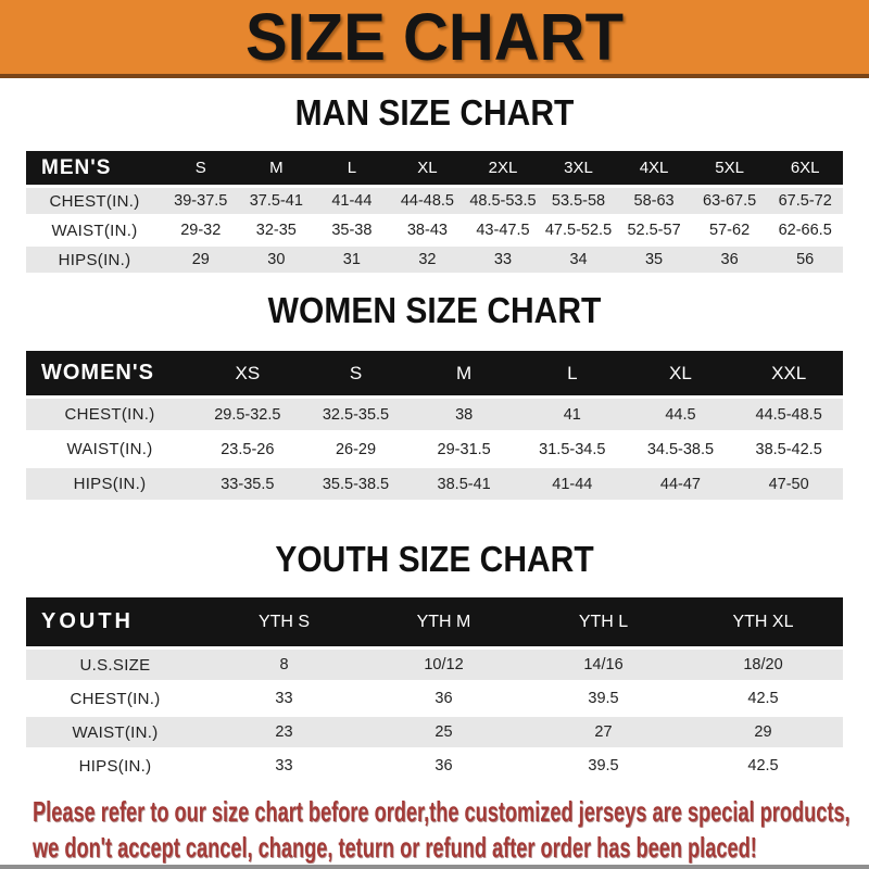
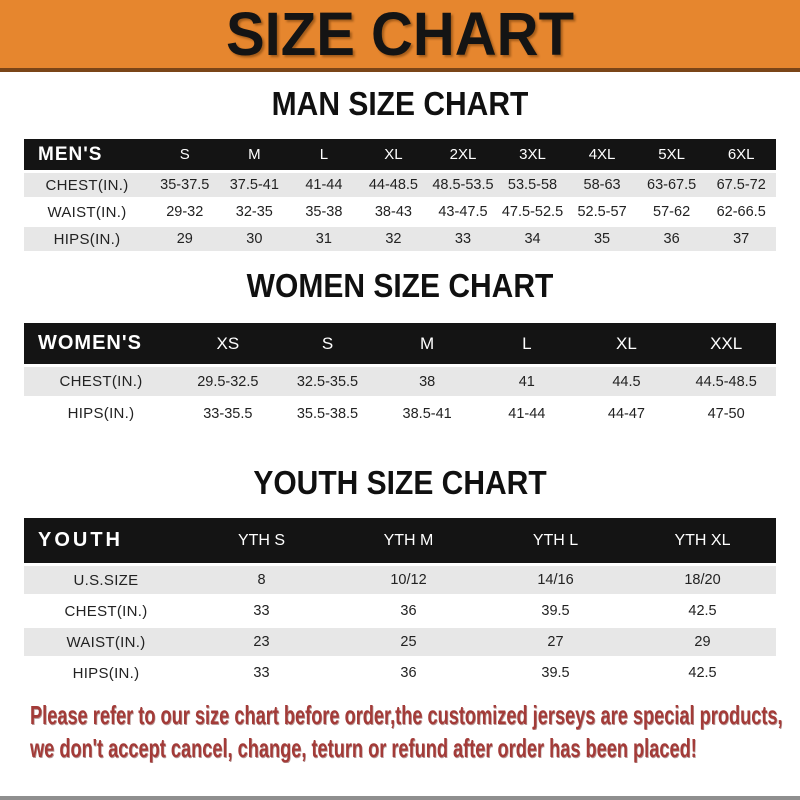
  SIZE CHART
  MAN SIZE CHART
  MEN'S	S	M	L	XL	2XL	3XL	4XL	5XL	6XL
- CHEST(IN.)	39-37.5	37.5-41	41-44	44-48.5	48.5-53.5	53.5-58	58-63	63-67.5	67.5-72
+ CHEST(IN.)	35-37.5	37.5-41	41-44	44-48.5	48.5-53.5	53.5-58	58-63	63-67.5	67.5-72
  WAIST(IN.)	29-32	32-35	35-38	38-43	43-47.5	47.5-52.5	52.5-57	57-62	62-66.5
- HIPS(IN.)	29	30	31	32	33	34	35	36	56
+ HIPS(IN.)	29	30	31	32	33	34	35	36	37
  WOMEN SIZE CHART
  WOMEN'S	XS	S	M	L	XL	XXL
  CHEST(IN.)	29.5-32.5	32.5-35.5	38	41	44.5	44.5-48.5
- WAIST(IN.)	23.5-26	26-29	29-31.5	31.5-34.5	34.5-38.5	38.5-42.5
  HIPS(IN.)	33-35.5	35.5-38.5	38.5-41	41-44	44-47	47-50
  YOUTH SIZE CHART
  YOUTH	YTH S	YTH M	YTH L	YTH XL
  U.S.SIZE	8	10/12	14/16	18/20
  CHEST(IN.)	33	36	39.5	42.5
  WAIST(IN.)	23	25	27	29
  HIPS(IN.)	33	36	39.5	42.5
  Please refer to our size chart before order,the customized jerseys are special products,
  we don't accept cancel, change, teturn or refund after order has been placed!
